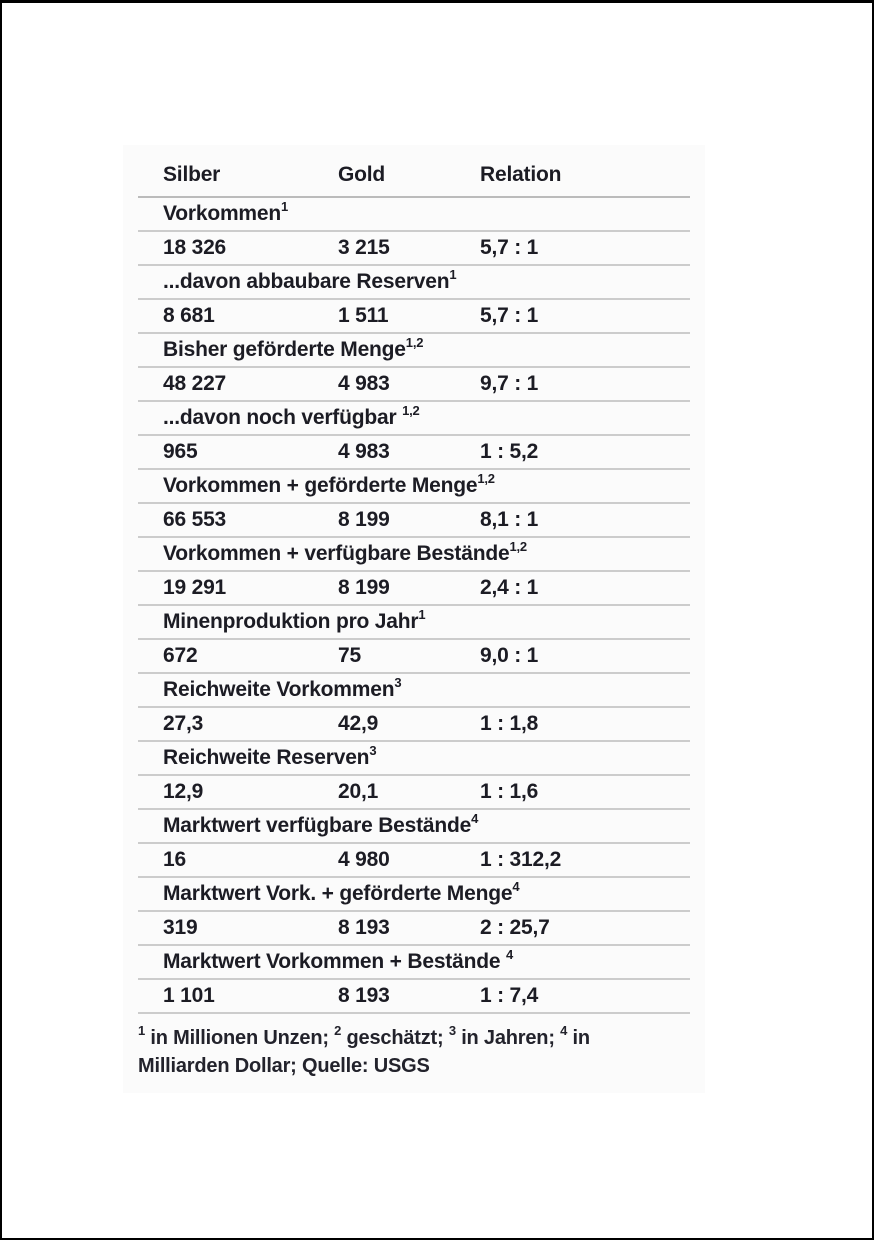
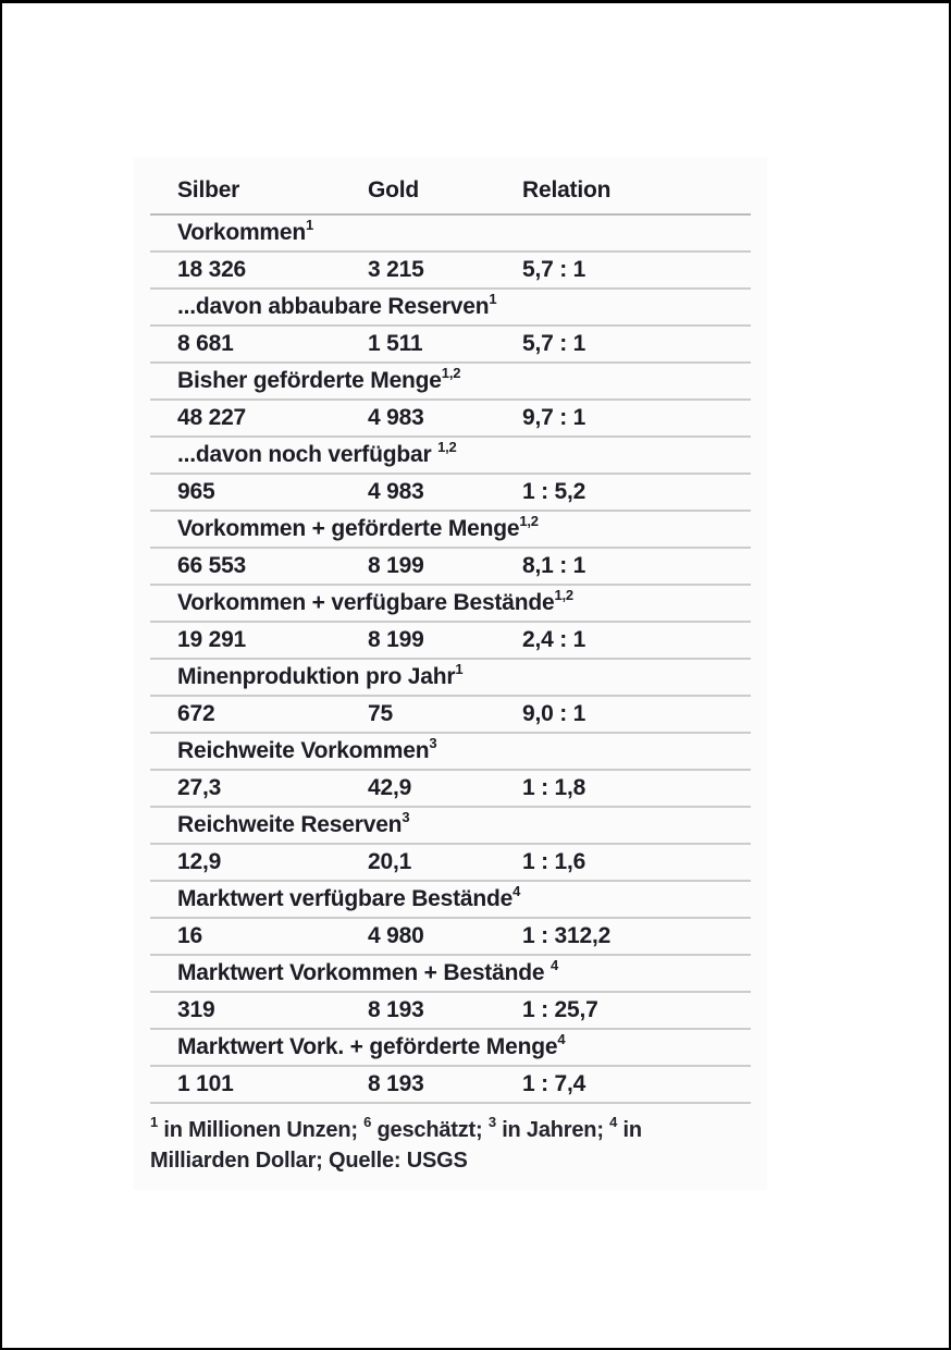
  Silber
  Gold
  Relation
  Vorkommen1
  18 326
  3 215
  5,7 : 1
  ...davon abbaubare Reserven1
  8 681
  1 511
  5,7 : 1
  Bisher geförderte Menge1,2
  48 227
  4 983
  9,7 : 1
  ...davon noch verfügbar 1,2
  965
  4 983
  1 : 5,2
  Vorkommen + geförderte Menge1,2
  66 553
  8 199
  8,1 : 1
  Vorkommen + verfügbare Bestände1,2
  19 291
  8 199
  2,4 : 1
  Minenproduktion pro Jahr1
  672
  75
  9,0 : 1
  Reichweite Vorkommen3
  27,3
  42,9
  1 : 1,8
  Reichweite Reserven3
  12,9
  20,1
  1 : 1,6
  Marktwert verfügbare Bestände4
  16
  4 980
  1 : 312,2
- Marktwert Vork. + geförderte Menge4
+ Marktwert Vorkommen + Bestände 4
  319
  8 193
- 2 : 25,7
+ 1 : 25,7
- Marktwert Vorkommen + Bestände 4
+ Marktwert Vork. + geförderte Menge4
  1 101
  8 193
  1 : 7,4
- 1 in Millionen Unzen; 2 geschätzt; 3 in Jahren; 4 in Milliarden Dollar; Quelle: USGS
+ 1 in Millionen Unzen; 6 geschätzt; 3 in Jahren; 4 in Milliarden Dollar; Quelle: USGS
